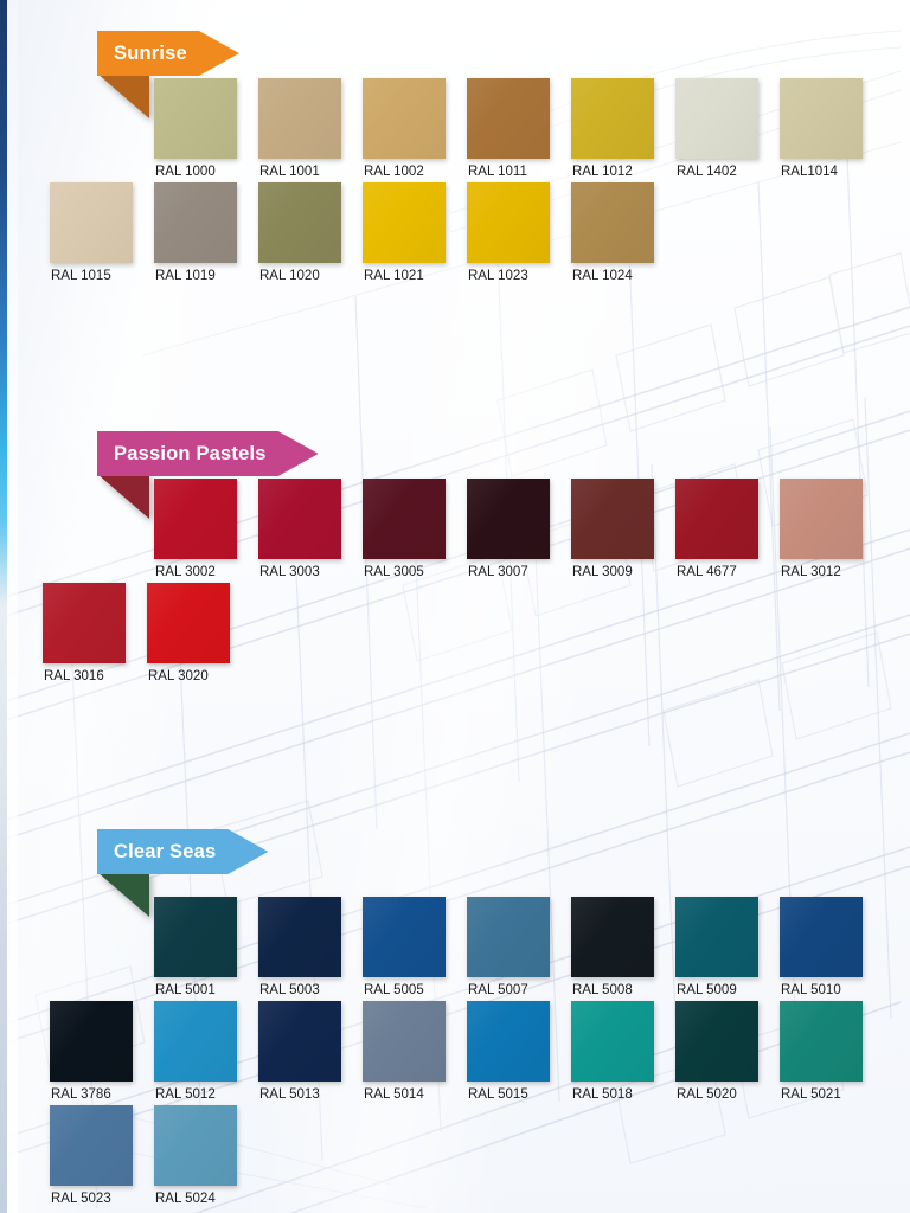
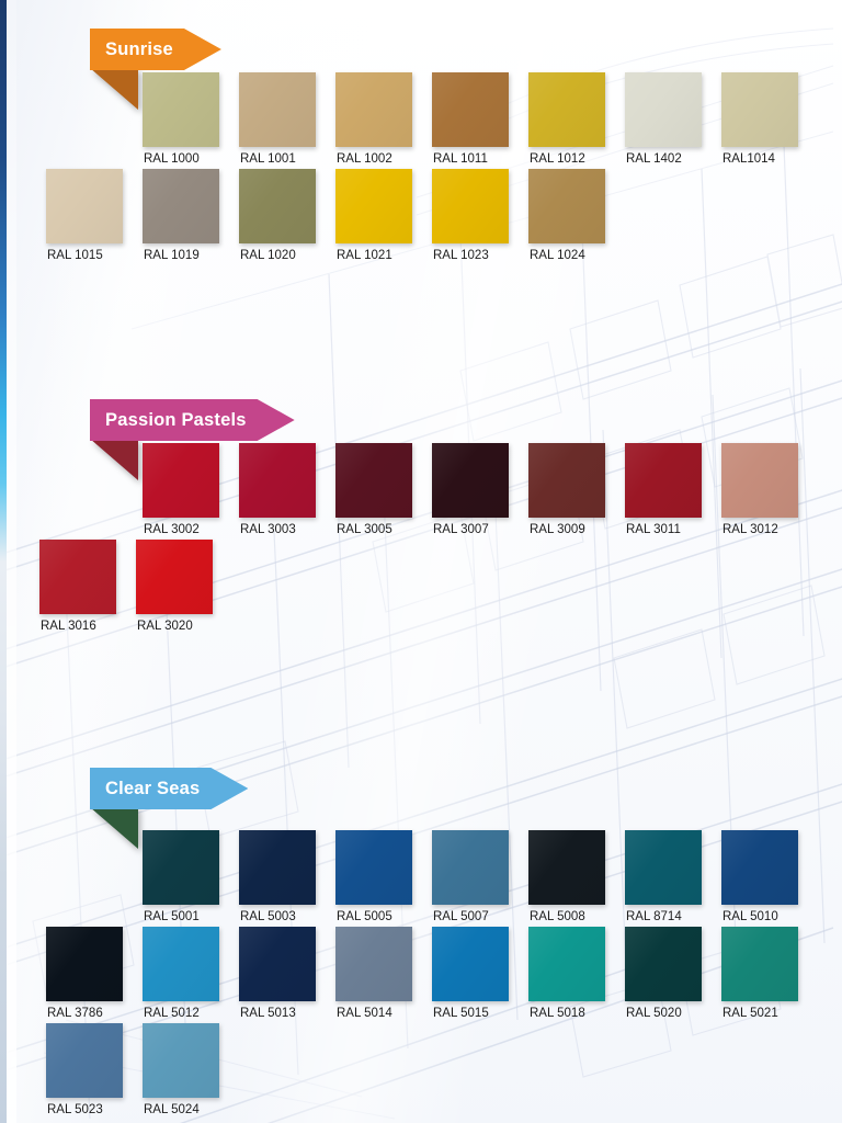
  Sunrise
  RAL 1000
  RAL 1001
  RAL 1002
  RAL 1011
  RAL 1012
  RAL 1402
  RAL1014
  RAL 1015
  RAL 1019
  RAL 1020
  RAL 1021
  RAL 1023
  RAL 1024
  Passion Pastels
  RAL 3002
  RAL 3003
  RAL 3005
  RAL 3007
  RAL 3009
- RAL 4677
+ RAL 3011
  RAL 3012
  RAL 3016
  RAL 3020
  Clear Seas
  RAL 5001
  RAL 5003
  RAL 5005
  RAL 5007
  RAL 5008
- RAL 5009
+ RAL 8714
  RAL 5010
  RAL 3786
  RAL 5012
  RAL 5013
  RAL 5014
  RAL 5015
  RAL 5018
  RAL 5020
  RAL 5021
  RAL 5023
  RAL 5024
